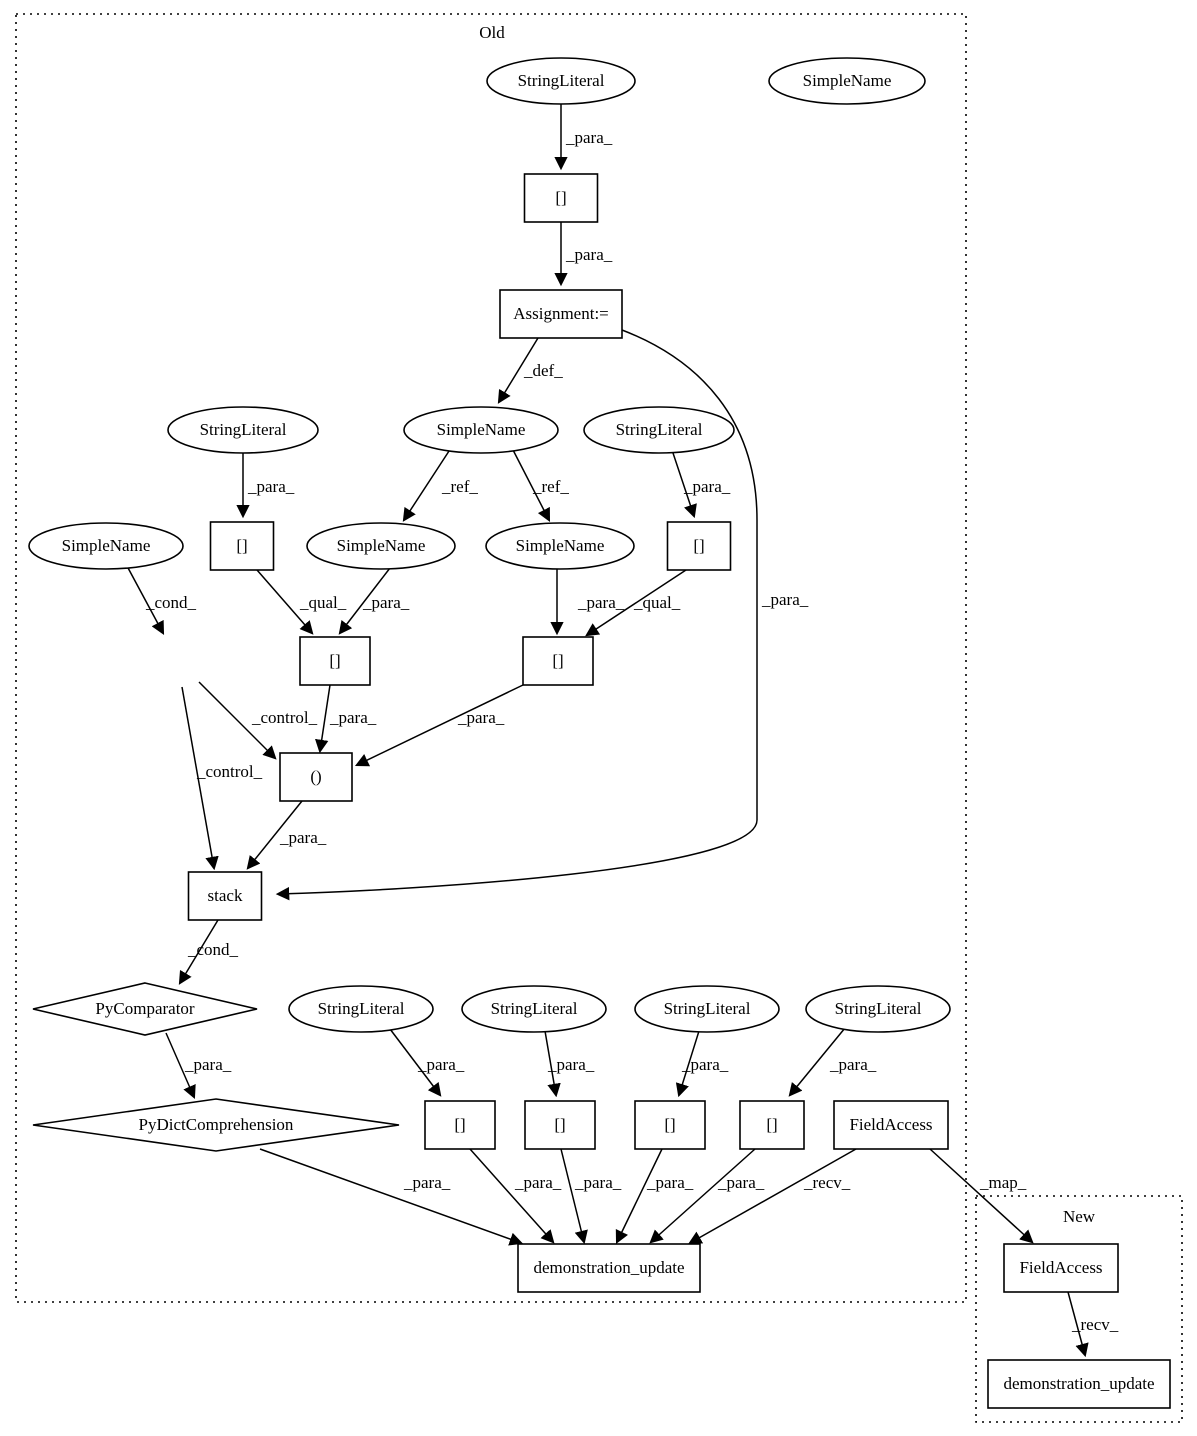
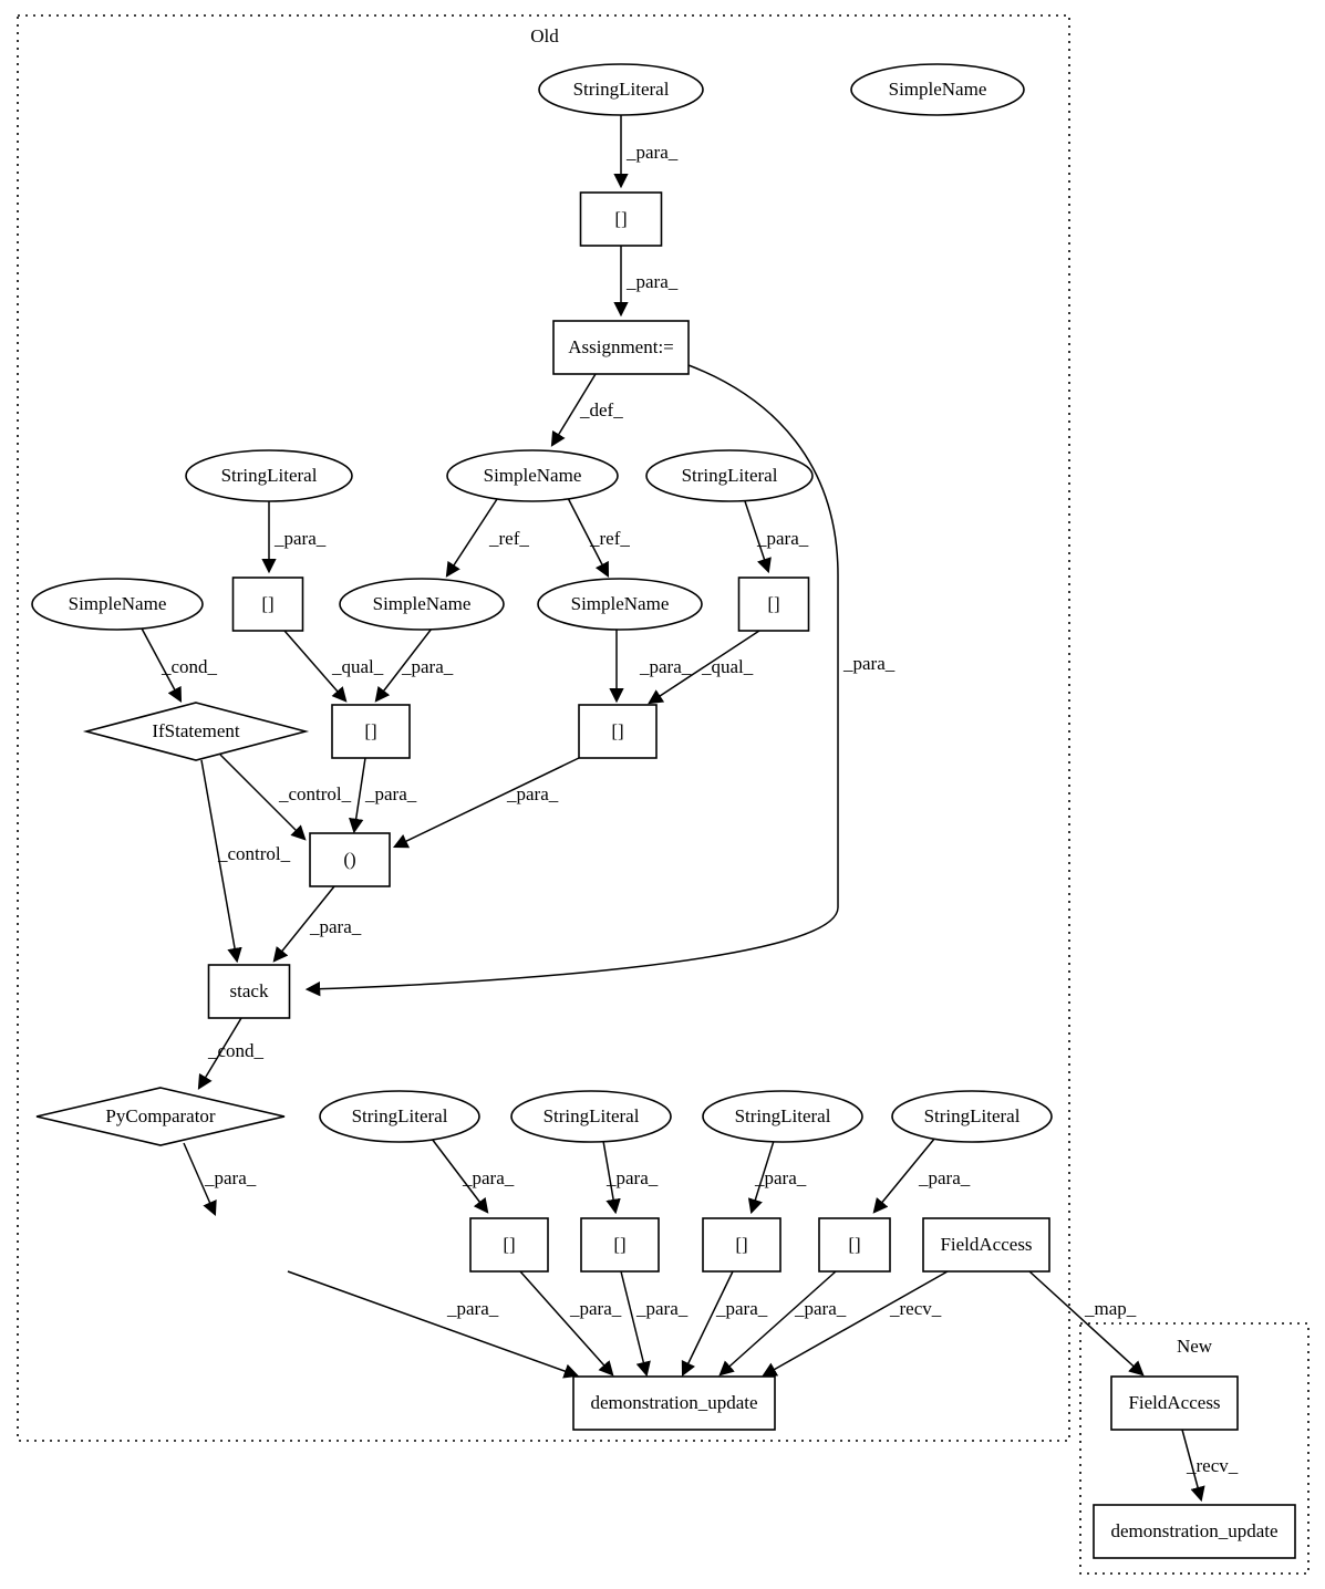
  Old
  New
  _para_
  _para_
  _def_
  _para_
  _para_
  _ref_
  _ref_
  _para_
  _cond_
  _qual_
  _para_
  _para_
  _qual_
  _control_
  _para_
  _para_
  _control_
  _para_
  _cond_
  _para_
  _para_
  _para_
  _para_
  _para_
  _para_
  _para_
  _para_
  _para_
  _para_
  _recv_
  _map_
  _recv_
  StringLiteral
  SimpleName
  []
  Assignment:=
  StringLiteral
  SimpleName
  StringLiteral
  SimpleName
  []
  SimpleName
  SimpleName
  []
+ IfStatement
  []
  []
  ()
  stack
  PyComparator
  StringLiteral
  StringLiteral
  StringLiteral
  StringLiteral
- PyDictComprehension
  []
  []
  []
  []
  FieldAccess
  demonstration_update
  FieldAccess
  demonstration_update
